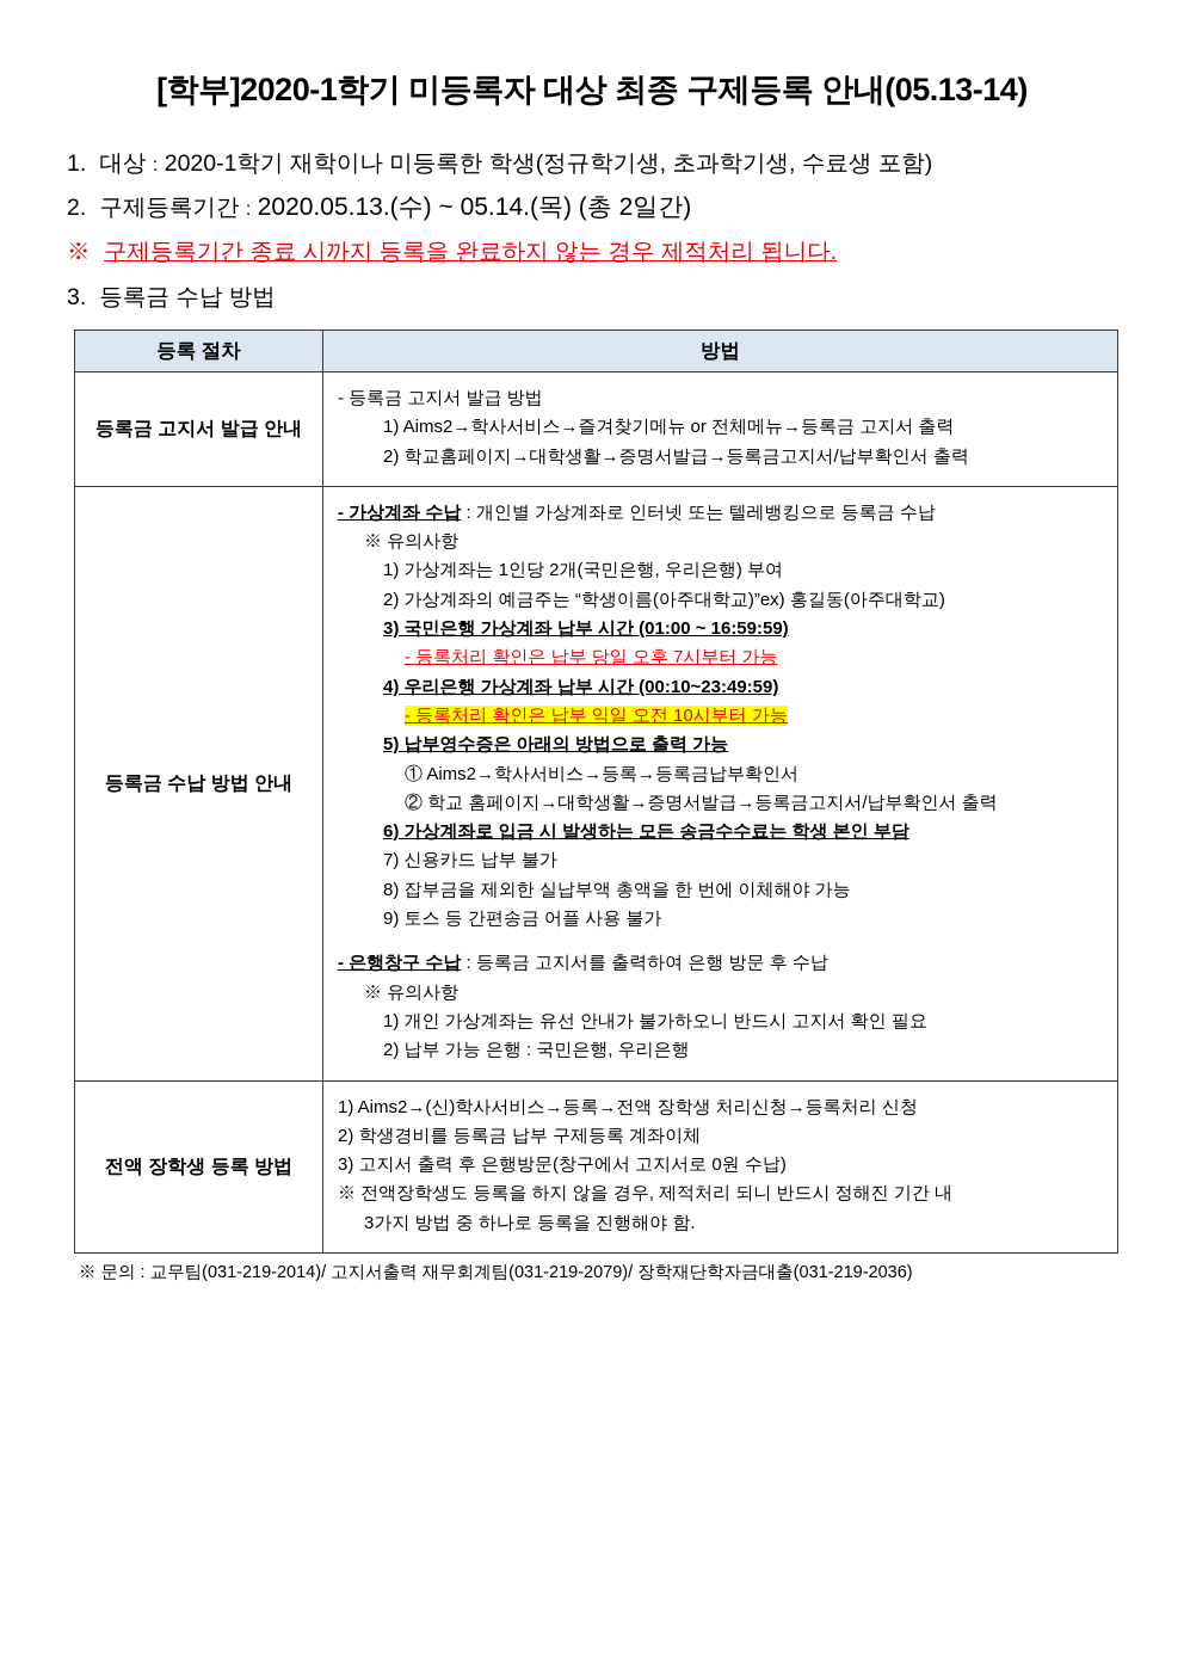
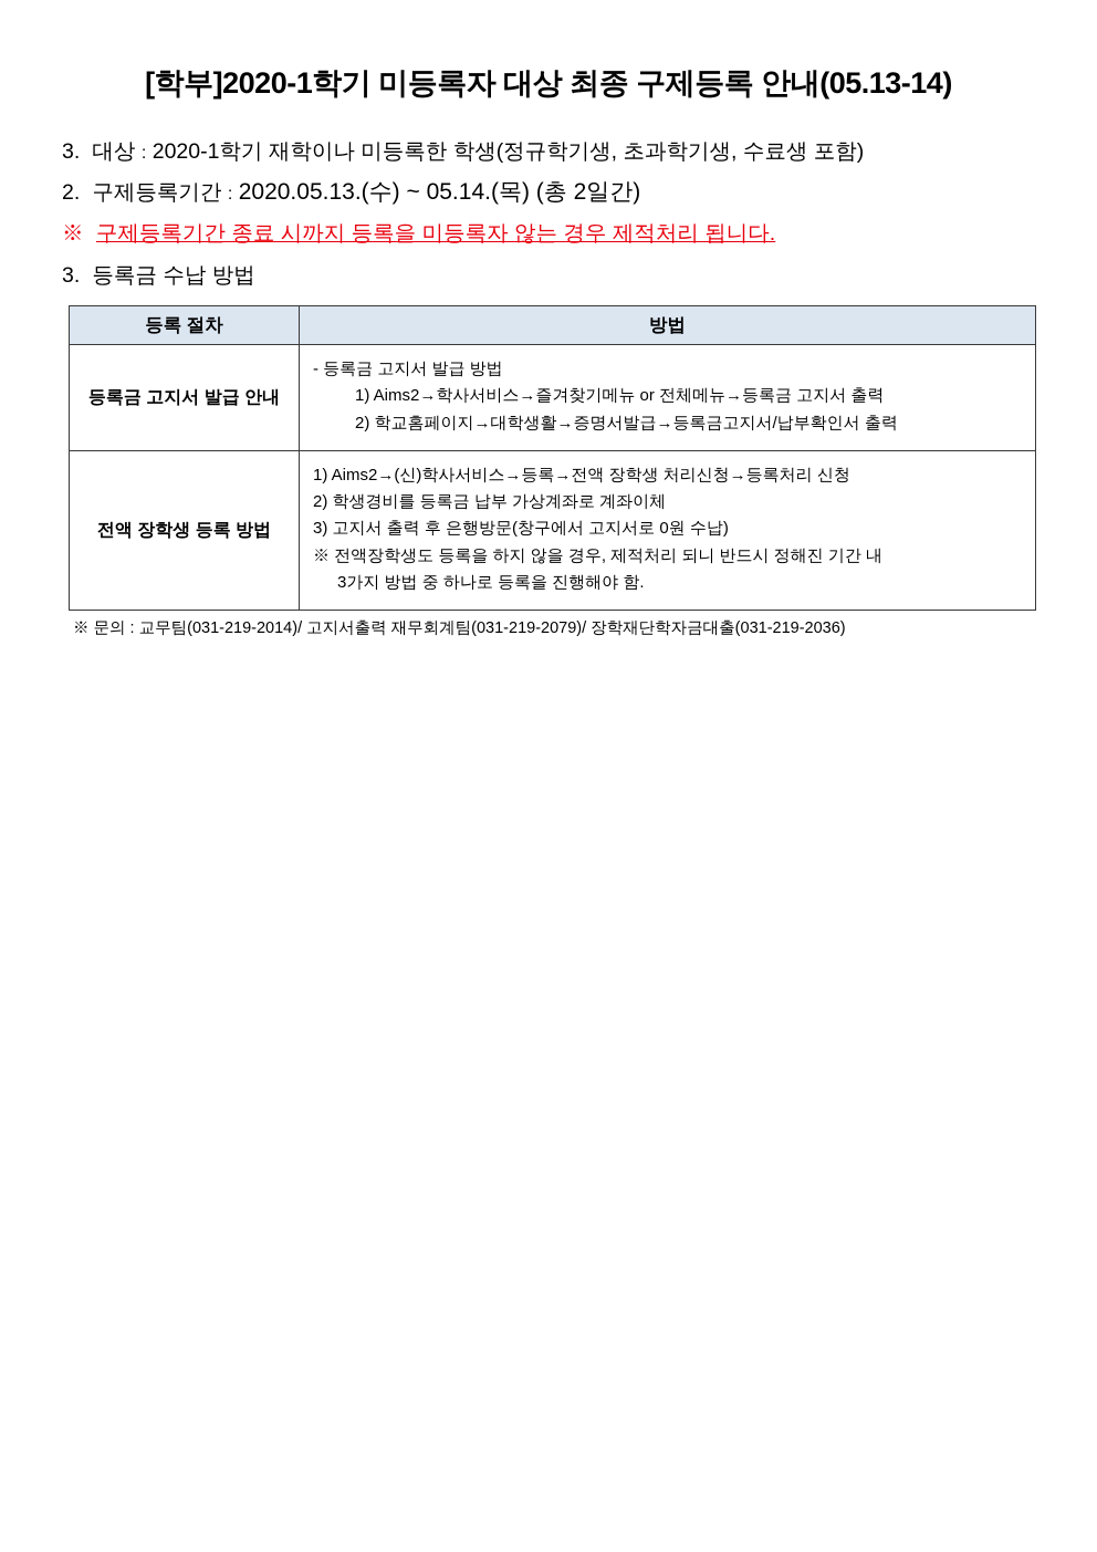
  [학부]2020-1학기 미등록자 대상 최종 구제등록 안내(05.13-14)
- 1. 대상 : 2020-1학기 재학이나 미등록한 학생(정규학기생, 초과학기생, 수료생 포함)
+ 3. 대상 : 2020-1학기 재학이나 미등록한 학생(정규학기생, 초과학기생, 수료생 포함)
  2. 구제등록기간 : 2020.05.13.(수) ~ 05.14.(목) (총 2일간)
- ※ 구제등록기간 종료 시까지 등록을 완료하지 않는 경우 제적처리 됩니다.
+ ※ 구제등록기간 종료 시까지 등록을 미등록자 않는 경우 제적처리 됩니다.
  3. 등록금 수납 방법
  등록 절차	방법
  등록금 고지서 발급 안내	- 등록금 고지서 발급 방법 1) Aims2→학사서비스→즐겨찾기메뉴 or 전체메뉴→등록금 고지서 출력 2) 학교홈페이지→대학생활→증명서발급→등록금고지서/납부확인서 출력
- 등록금 수납 방법 안내	- 가상계좌 수납 : 개인별 가상계좌로 인터넷 또는 텔레뱅킹으로 등록금 수납 ※ 유의사항 1) 가상계좌는 1인당 2개(국민은행, 우리은행) 부여 2) 가상계좌의 예금주는 “학생이름(아주대학교)”ex) 홍길동(아주대학교) 3) 국민은행 가상계좌 납부 시간 (01:00 ~ 16:59:59) - 등록처리 확인은 납부 당일 오후 7시부터 가능 4) 우리은행 가상계좌 납부 시간 (00:10~23:49:59) - 등록처리 확인은 납부 익일 오전 10시부터 가능 5) 납부영수증은 아래의 방법으로 출력 가능 ① Aims2→학사서비스→등록→등록금납부확인서 ② 학교 홈페이지→대학생활→증명서발급→등록금고지서/납부확인서 출력 6) 가상계좌로 입금 시 발생하는 모든 송금수수료는 학생 본인 부담 7) 신용카드 납부 불가 8) 잡부금을 제외한 실납부액 총액을 한 번에 이체해야 가능 9) 토스 등 간편송금 어플 사용 불가 - 은행창구 수납 : 등록금 고지서를 출력하여 은행 방문 후 수납 ※ 유의사항 1) 개인 가상계좌는 유선 안내가 불가하오니 반드시 고지서 확인 필요 2) 납부 가능 은행 : 국민은행, 우리은행
- 전액 장학생 등록 방법	1) Aims2→(신)학사서비스→등록→전액 장학생 처리신청→등록처리 신청 2) 학생경비를 등록금 납부 구제등록 계좌이체 3) 고지서 출력 후 은행방문(창구에서 고지서로 0원 수납) ※ 전액장학생도 등록을 하지 않을 경우, 제적처리 되니 반드시 정해진 기간 내 3가지 방법 중 하나로 등록을 진행해야 함.
+ 전액 장학생 등록 방법	1) Aims2→(신)학사서비스→등록→전액 장학생 처리신청→등록처리 신청 2) 학생경비를 등록금 납부 가상계좌로 계좌이체 3) 고지서 출력 후 은행방문(창구에서 고지서로 0원 수납) ※ 전액장학생도 등록을 하지 않을 경우, 제적처리 되니 반드시 정해진 기간 내 3가지 방법 중 하나로 등록을 진행해야 함.
  ※ 문의 : 교무팀(031-219-2014)/ 고지서출력 재무회계팀(031-219-2079)/ 장학재단학자금대출(031-219-2036)
